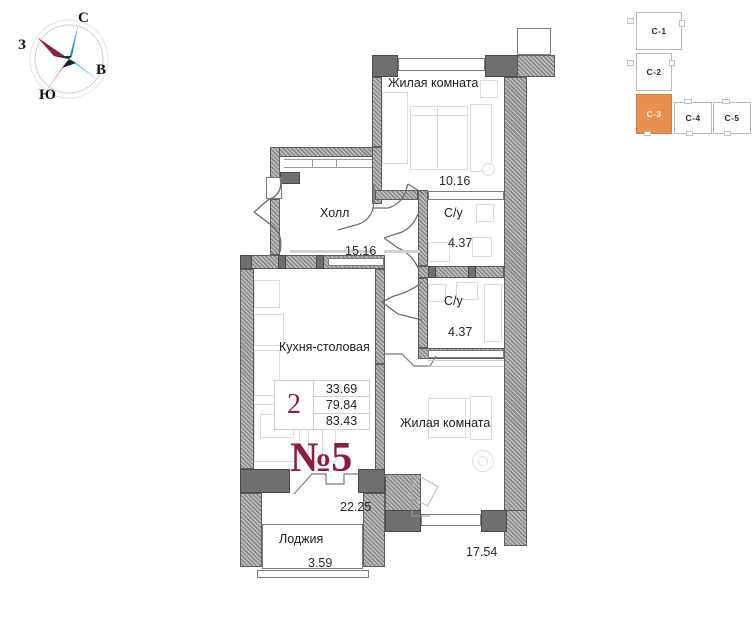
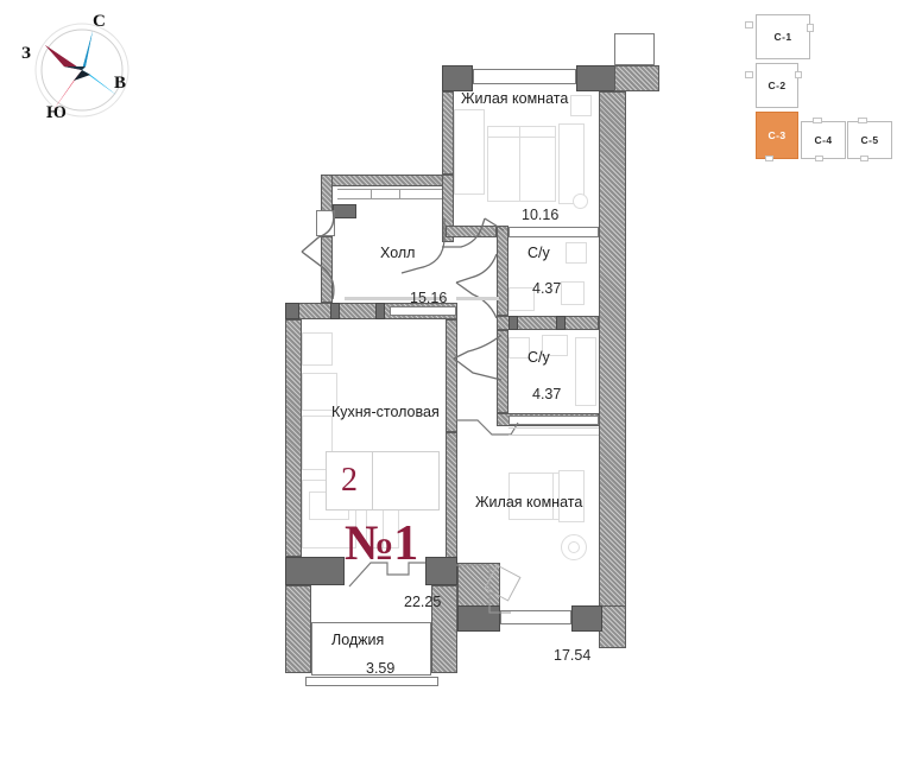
  С
  З
  В
  Ю
  С-1
  С-2
  С-3
  С-4
  С-5
  Жилая комната
  10.16
  Холл
  15.16
  С/у
  4.37
  С/у
  4.37
  Кухня-столовая
  22.25
  Жилая комната
  17.54
  Лоджия
  3.59
  2
- 33.69
- 79.84
- 83.43
- №5
+ №1
